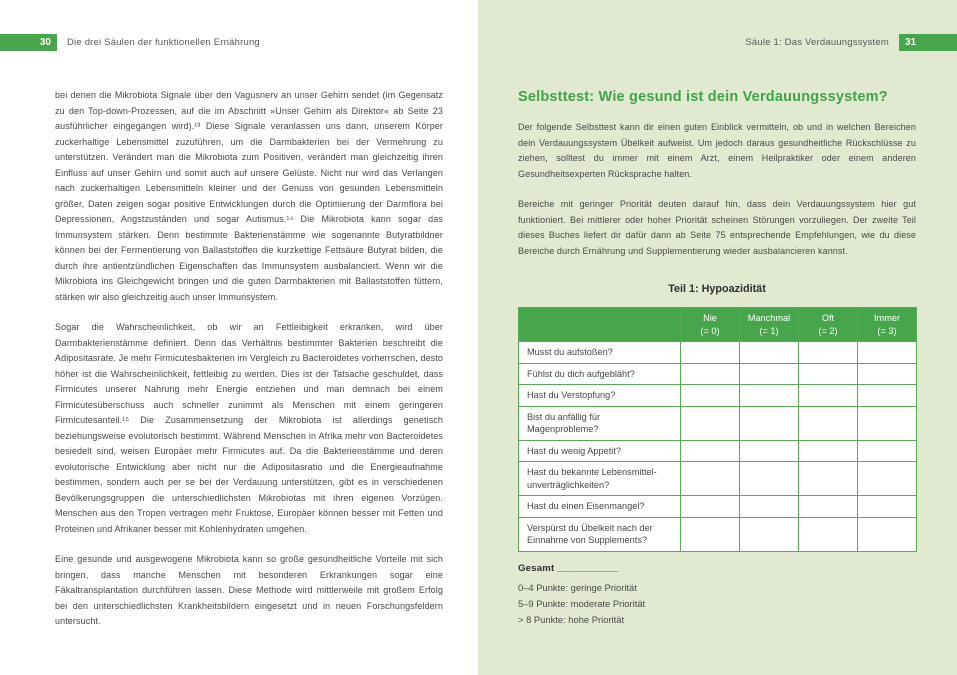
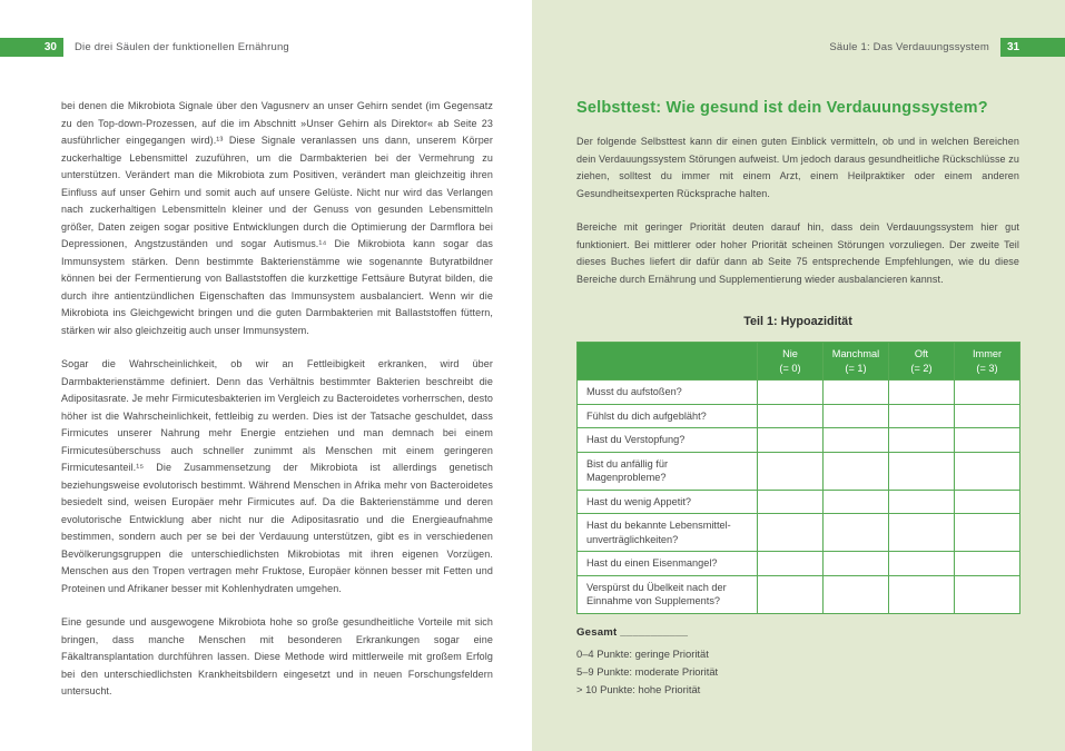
  30
  Die drei Säulen der funktionellen Ernährung
  bei denen die Mikrobiota Signale über den Vagusnerv an unser Gehirn sendet (im Gegensatz zu den Top-down-Prozessen, auf die im Abschnitt »Unser Gehirn als Direktor« ab Seite 23 ausführlicher eingegangen wird).¹³ Diese Signale veranlassen uns dann, unserem Körper zuckerhaltige Lebensmittel zuzuführen, um die Darmbakterien bei der Vermehrung zu unterstützen. Verändert man die Mikrobiota zum Positiven, verändert man gleichzeitig ihren Einfluss auf unser Gehirn und somit auch auf unsere Gelüste. Nicht nur wird das Verlangen nach zuckerhaltigen Lebensmitteln kleiner und der Genuss von gesunden Lebensmitteln größer, Daten zeigen sogar positive Entwicklungen durch die Optimierung der Darmflora bei Depressionen, Angstzuständen und sogar Autismus.¹⁴ Die Mikrobiota kann sogar das Immunsystem stärken. Denn bestimmte Bakterienstämme wie sogenannte Butyratbildner können bei der Fermentierung von Ballaststoffen die kurzkettige Fettsäure Butyrat bilden, die durch ihre antientzündlichen Eigenschaften das Immunsystem ausbalanciert. Wenn wir die Mikrobiota ins Gleichgewicht bringen und die guten Darmbakterien mit Ballaststoffen füttern, stärken wir also gleichzeitig auch unser Immunsystem.
  Sogar die Wahrscheinlichkeit, ob wir an Fettleibigkeit erkranken, wird über Darmbakterienstämme definiert. Denn das Verhältnis bestimmter Bakterien beschreibt die Adipositasrate. Je mehr Firmicutesbakterien im Vergleich zu Bacteroidetes vorherrschen, desto höher ist die Wahrscheinlichkeit, fettleibig zu werden. Dies ist der Tatsache geschuldet, dass Firmicutes unserer Nahrung mehr Energie entziehen und man demnach bei einem Firmicutesüberschuss auch schneller zunimmt als Menschen mit einem geringeren Firmicutesanteil.¹⁵ Die Zusammensetzung der Mikrobiota ist allerdings genetisch beziehungsweise evolutorisch bestimmt. Während Menschen in Afrika mehr von Bacteroidetes besiedelt sind, weisen Europäer mehr Firmicutes auf. Da die Bakterienstämme und deren evolutorische Entwicklung aber nicht nur die Adipositasratio und die Energieaufnahme bestimmen, sondern auch per se bei der Verdauung unterstützen, gibt es in verschiedenen Bevölkerungsgruppen die unterschiedlichsten Mikrobiotas mit ihren eigenen Vorzügen. Menschen aus den Tropen vertragen mehr Fruktose, Europäer können besser mit Fetten und Proteinen und Afrikaner besser mit Kohlenhydraten umgehen.
- Eine gesunde und ausgewogene Mikrobiota kann so große gesundheitliche Vorteile mit sich bringen, dass manche Menschen mit besonderen Erkrankungen sogar eine Fäkaltransplantation durchführen lassen. Diese Methode wird mittlerweile mit großem Erfolg bei den unterschiedlichsten Krankheitsbildern eingesetzt und in neuen Forschungsfeldern untersucht.
+ Eine gesunde und ausgewogene Mikrobiota hohe so große gesundheitliche Vorteile mit sich bringen, dass manche Menschen mit besonderen Erkrankungen sogar eine Fäkaltransplantation durchführen lassen. Diese Methode wird mittlerweile mit großem Erfolg bei den unterschiedlichsten Krankheitsbildern eingesetzt und in neuen Forschungsfeldern untersucht.
  Säule 1: Das Verdauungssystem
  31
  Selbsttest: Wie gesund ist dein Verdauungssystem?
- Der folgende Selbsttest kann dir einen guten Einblick vermitteln, ob und in welchen Bereichen dein Verdauungssystem Übelkeit aufweist. Um jedoch daraus gesundheitliche Rückschlüsse zu ziehen, solltest du immer mit einem Arzt, einem Heilpraktiker oder einem anderen Gesundheitsexperten Rücksprache halten.
+ Der folgende Selbsttest kann dir einen guten Einblick vermitteln, ob und in welchen Bereichen dein Verdauungssystem Störungen aufweist. Um jedoch daraus gesundheitliche Rückschlüsse zu ziehen, solltest du immer mit einem Arzt, einem Heilpraktiker oder einem anderen Gesundheitsexperten Rücksprache halten.
  Bereiche mit geringer Priorität deuten darauf hin, dass dein Verdauungssystem hier gut funktioniert. Bei mittlerer oder hoher Priorität scheinen Störungen vorzuliegen. Der zweite Teil dieses Buches liefert dir dafür dann ab Seite 75 entsprechende Empfehlungen, wie du diese Bereiche durch Ernährung und Supplementierung wieder ausbalancieren kannst.
  Teil 1: Hypoazidität
  Nie
  (= 0)
  Manchmal
  (= 1)
  Oft
  (= 2)
  Immer
  (= 3)
  Musst du aufstoßen?
  Fühlst du dich aufgebläht?
  Hast du Verstopfung?
  Bist du anfällig für
  Magenprobleme?
  Hast du wenig Appetit?
  Hast du bekannte Lebensmittel-
  unverträglichkeiten?
  Hast du einen Eisenmangel?
  Verspürst du Übelkeit nach der
  Einnahme von Supplements?
  Gesamt ___________
  0–4 Punkte: geringe Priorität
  5–9 Punkte: moderate Priorität
- > 8 Punkte: hohe Priorität
+ > 10 Punkte: hohe Priorität
